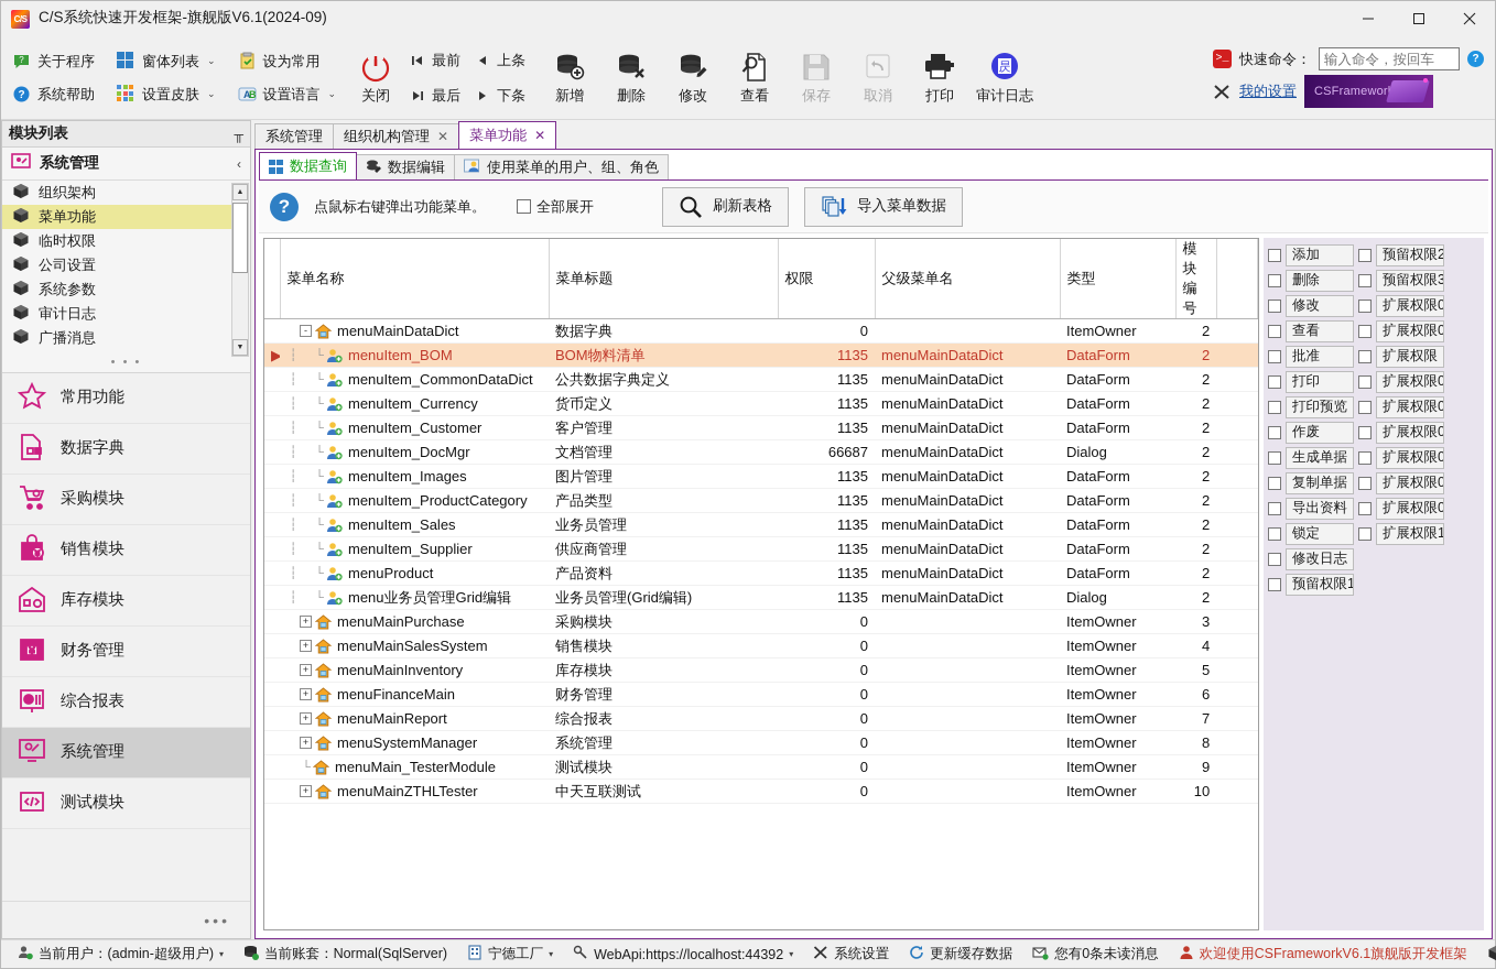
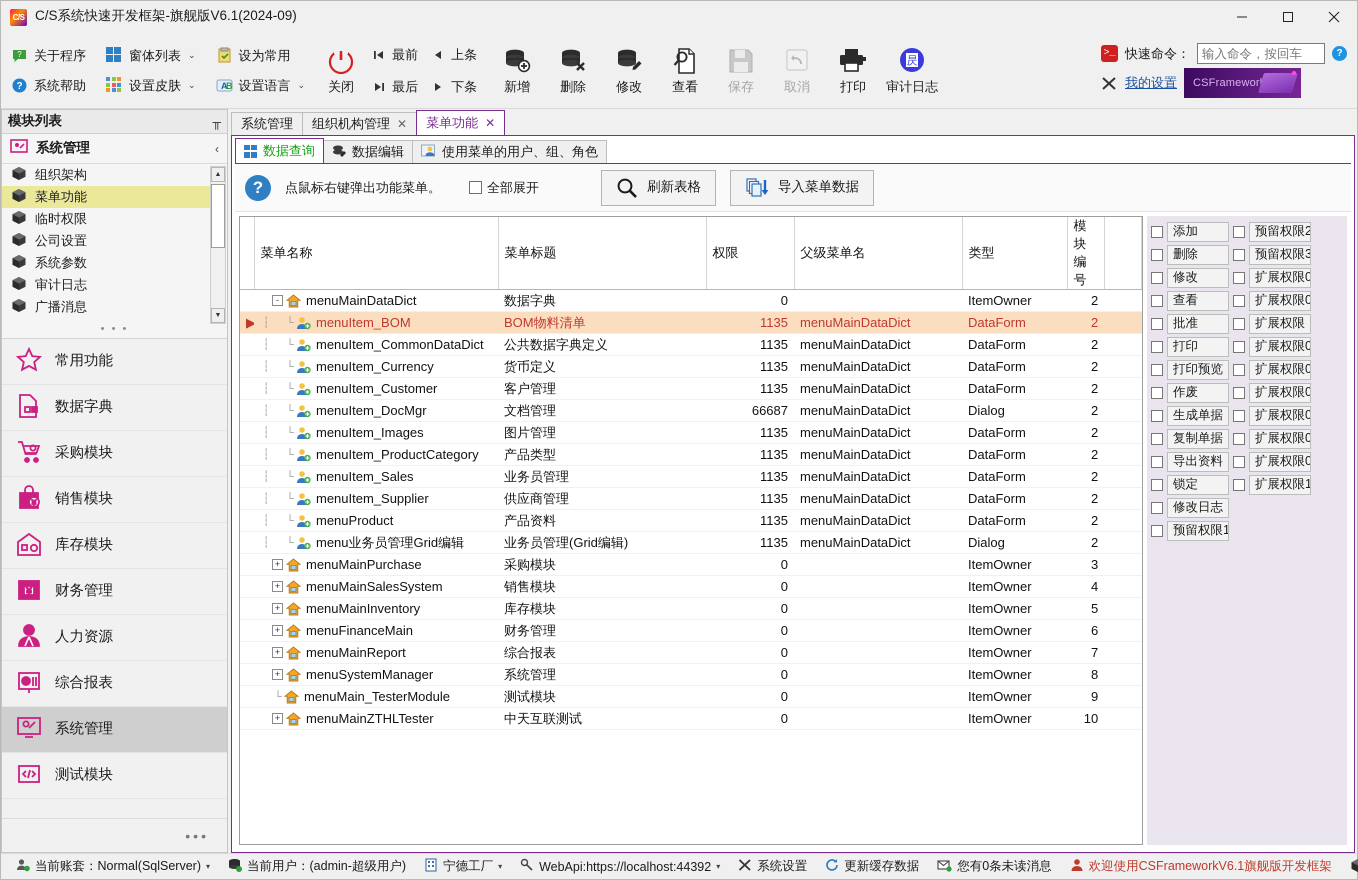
  C/S
  C/S系统快速开发框架-旗舰版V6.1(2024-09)
  ?
  关于程序
  ?
  系统帮助
  窗体列表
  ⌄
  设置皮肤
  ⌄
  设为常用
  A
  B
  设置语言
  ⌄
  关闭
  最前
  上条
  最后
  下条
  新增
  删除
  修改
  查看
  保存
  取消
  打印
  昃
  审计日志
  >_
  快速命令：
  输入命令，按回车
  ?
  我的设置
  CSFramewor
  模块列表
  ╥
  系统管理
  ‹
  组织架构
  菜单功能
  临时权限
  公司设置
  系统参数
  审计日志
  广播消息
  • • •
  常用功能
  数据字典
  采购模块
  销售模块
  库存模块
  ¥
  财务管理
+ 人力资源
  综合报表
  系统管理
  测试模块
  •••
  系统管理
  组织机构管理
  ✕
  菜单功能
  ✕
  数据查询
  数据编辑
  使用菜单的用户、组、角色
  ?
  点鼠标右键弹出功能菜单。
  全部展开
  刷新表格
  导入菜单数据
  	菜单名称	菜单标题	权限	父级菜单名	类型	模块编号
  	- menuMainDataDict	数据字典	0		ItemOwner	2
  ▶	┆ └ menuItem_BOM	BOM物料清单	1135	menuMainDataDict	DataForm	2
  	┆ └ menuItem_CommonDataDict	公共数据字典定义	1135	menuMainDataDict	DataForm	2
  	┆ └ menuItem_Currency	货币定义	1135	menuMainDataDict	DataForm	2
  	┆ └ menuItem_Customer	客户管理	1135	menuMainDataDict	DataForm	2
  	┆ └ menuItem_DocMgr	文档管理	66687	menuMainDataDict	Dialog	2
  	┆ └ menuItem_Images	图片管理	1135	menuMainDataDict	DataForm	2
  	┆ └ menuItem_ProductCategory	产品类型	1135	menuMainDataDict	DataForm	2
  	┆ └ menuItem_Sales	业务员管理	1135	menuMainDataDict	DataForm	2
  	┆ └ menuItem_Supplier	供应商管理	1135	menuMainDataDict	DataForm	2
  	┆ └ menuProduct	产品资料	1135	menuMainDataDict	DataForm	2
  	┆ └ menu业务员管理Grid编辑	业务员管理(Grid编辑)	1135	menuMainDataDict	Dialog	2
  	+ menuMainPurchase	采购模块	0		ItemOwner	3
  	+ menuMainSalesSystem	销售模块	0		ItemOwner	4
  	+ menuMainInventory	库存模块	0		ItemOwner	5
  	+ menuFinanceMain	财务管理	0		ItemOwner	6
  	+ menuMainReport	综合报表	0		ItemOwner	7
  	+ menuSystemManager	系统管理	0		ItemOwner	8
  	└ menuMain_TesterModule	测试模块	0		ItemOwner	9
  	+ menuMainZTHLTester	中天互联测试	0		ItemOwner	10
  添加
  预留权限2
  删除
  预留权限3
  修改
  扩展权限0
  查看
  扩展权限0
  批准
  扩展权限
  打印
  扩展权限0
  打印预览
  扩展权限0
  作废
  扩展权限0
  生成单据
  扩展权限0
  复制单据
  扩展权限0
  导出资料
  扩展权限0
  锁定
  扩展权限1
  修改日志
  预留权限1
- 当前用户：(admin-超级用户)
+ 当前账套：Normal(SqlServer)
  ▾
- 当前账套：Normal(SqlServer)
+ 当前用户：(admin-超级用户)
  宁德工厂
  ▾
  WebApi:https://localhost:44392
  ▾
  系统设置
  更新缓存数据
  您有0条未读消息
  欢迎使用CSFrameworkV6.1旗舰版开发框架
